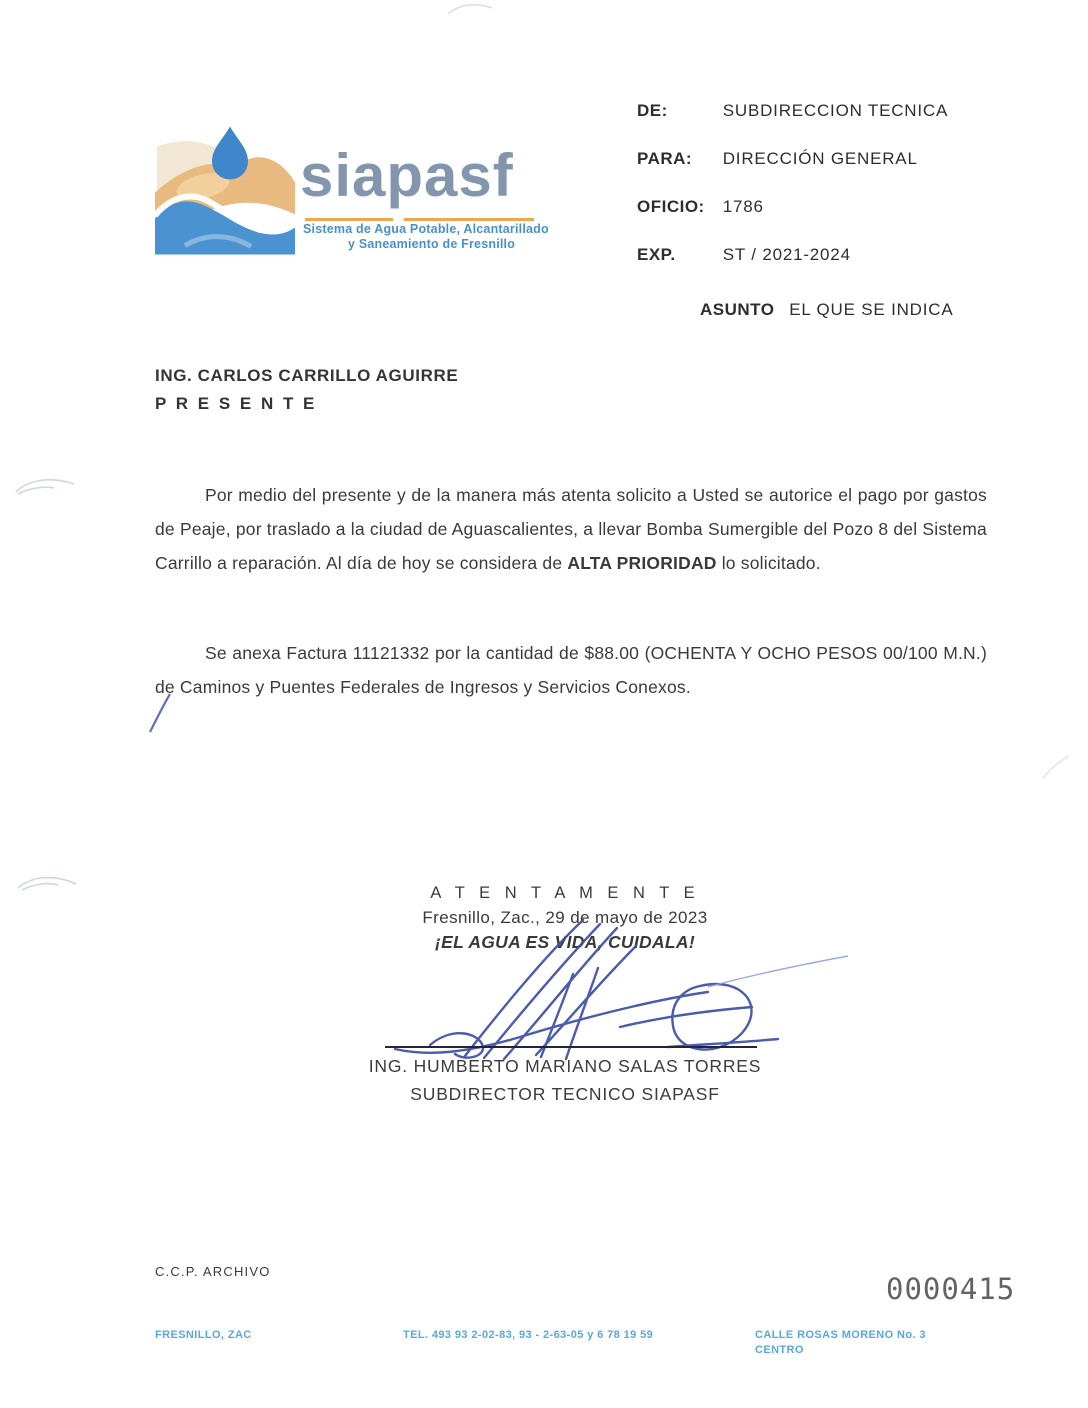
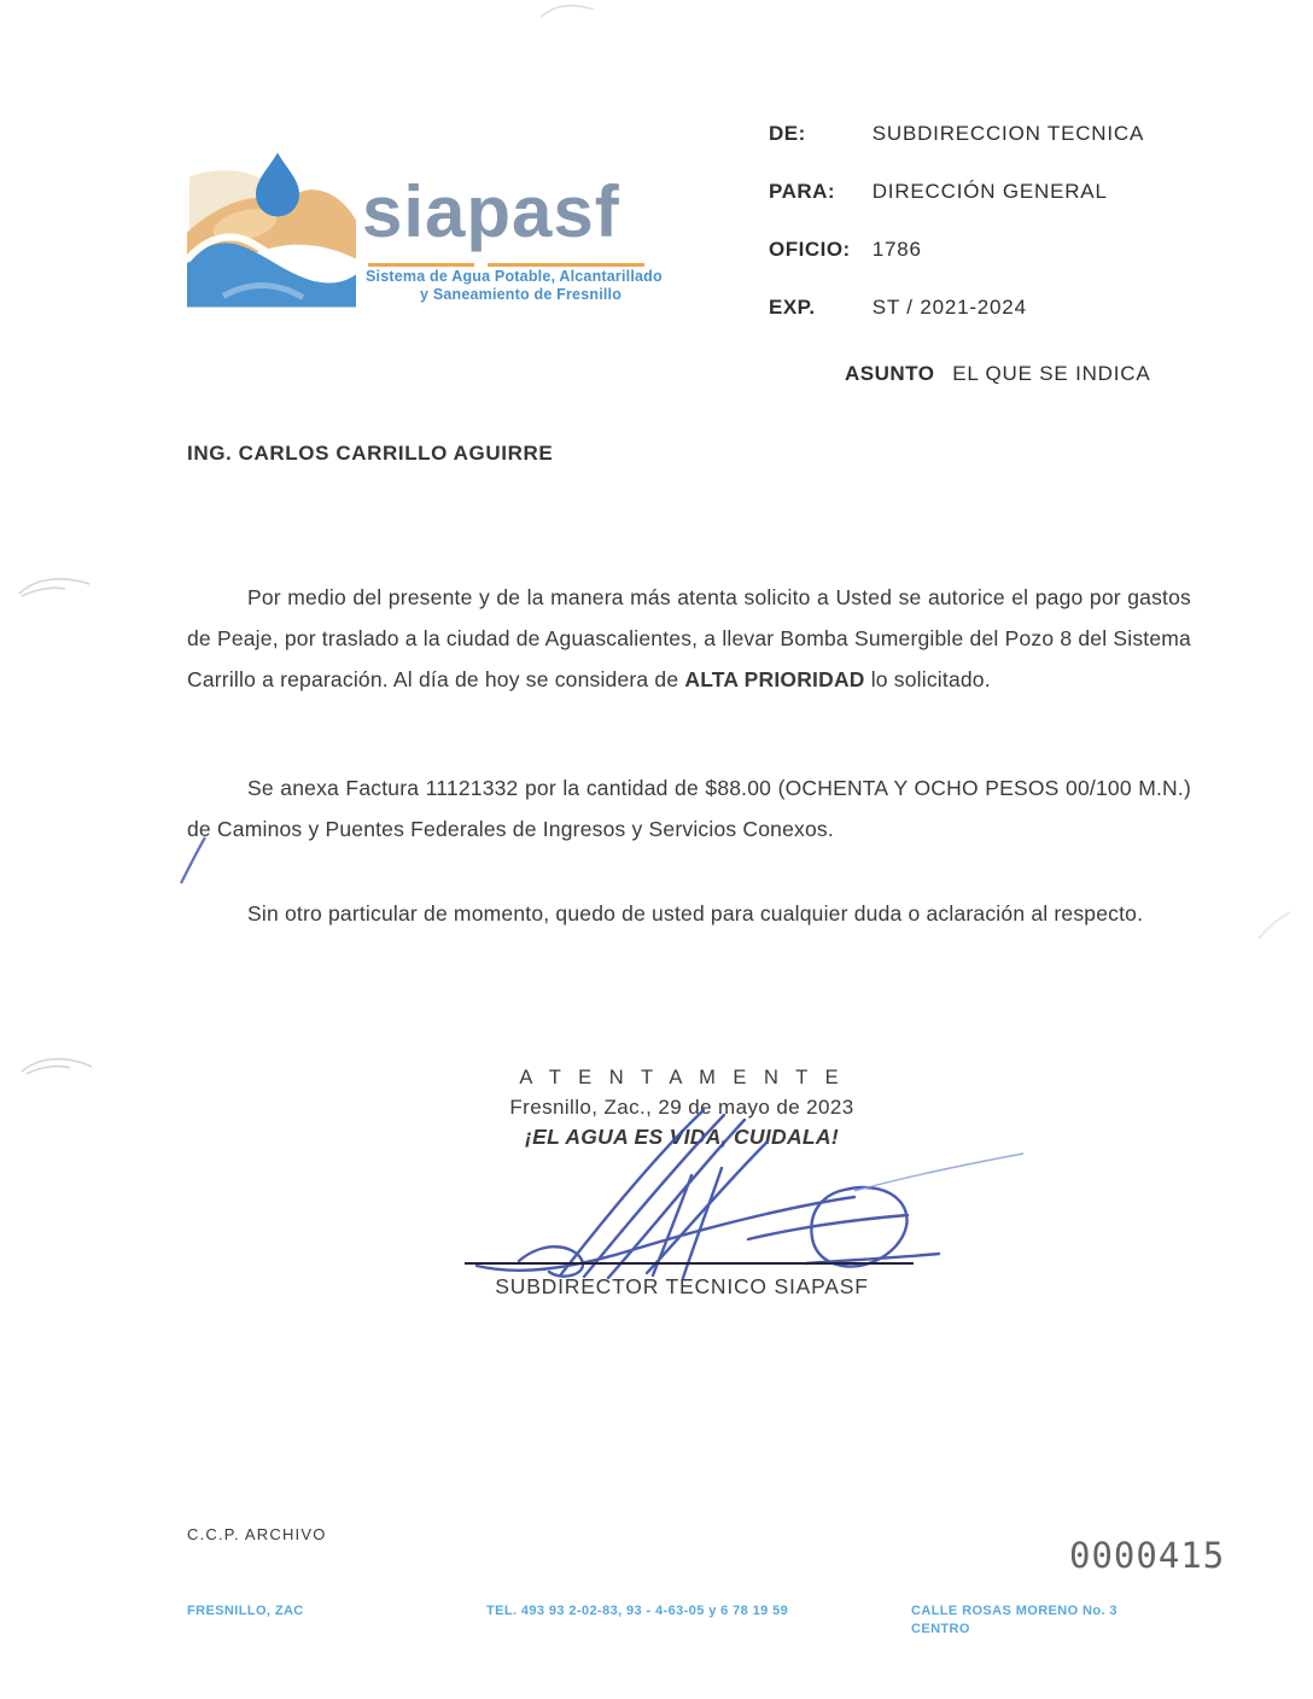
  siapasf
  Sistema de Agua Potable, Alcantarillado
  y Saneamiento de Fresnillo
  DE: SUBDIRECCION TECNICA
  PARA: DIRECCIÓN GENERAL
  OFICIO: 1786
  EXP. ST / 2021-2024
  ASUNTO EL QUE SE INDICA
  ING. CARLOS CARRILLO AGUIRRE
- P R E S E N T E
  Por medio del presente y de la manera más atenta solicito a Usted se autorice el pago por gastos de Peaje, por traslado a la ciudad de Aguascalientes, a llevar Bomba Sumergible del Pozo 8 del Sistema Carrillo a reparación. Al día de hoy se considera de ALTA PRIORIDAD lo solicitado.
  Se anexa Factura 11121332 por la cantidad de $88.00 (OCHENTA Y OCHO PESOS 00/100 M.N.) de Caminos y Puentes Federales de Ingresos y Servicios Conexos.
+ Sin otro particular de momento, quedo de usted para cualquier duda o aclaración al respecto.
  A T E N T A M E N T E
  Fresnillo, Zac., 29 de mayo de 2023
  ¡EL AGUA ESIDA, CUIDALA!
- ING. HUMBERTO MARIANO SALAS TORRES
  SUBDIRECTOR TECNICO SIAPASF
  C.C.P. ARCHIVO
  0000415
  FRESNILLO, ZAC
- TEL. 493 93 2-02-83, 93 - 2-63-05 y 6 78 19 59
+ TEL. 493 93 2-02-83, 93 - 4-63-05 y 6 78 19 59
  CALLE ROSAS MORENO No. 3
  CENTRO
